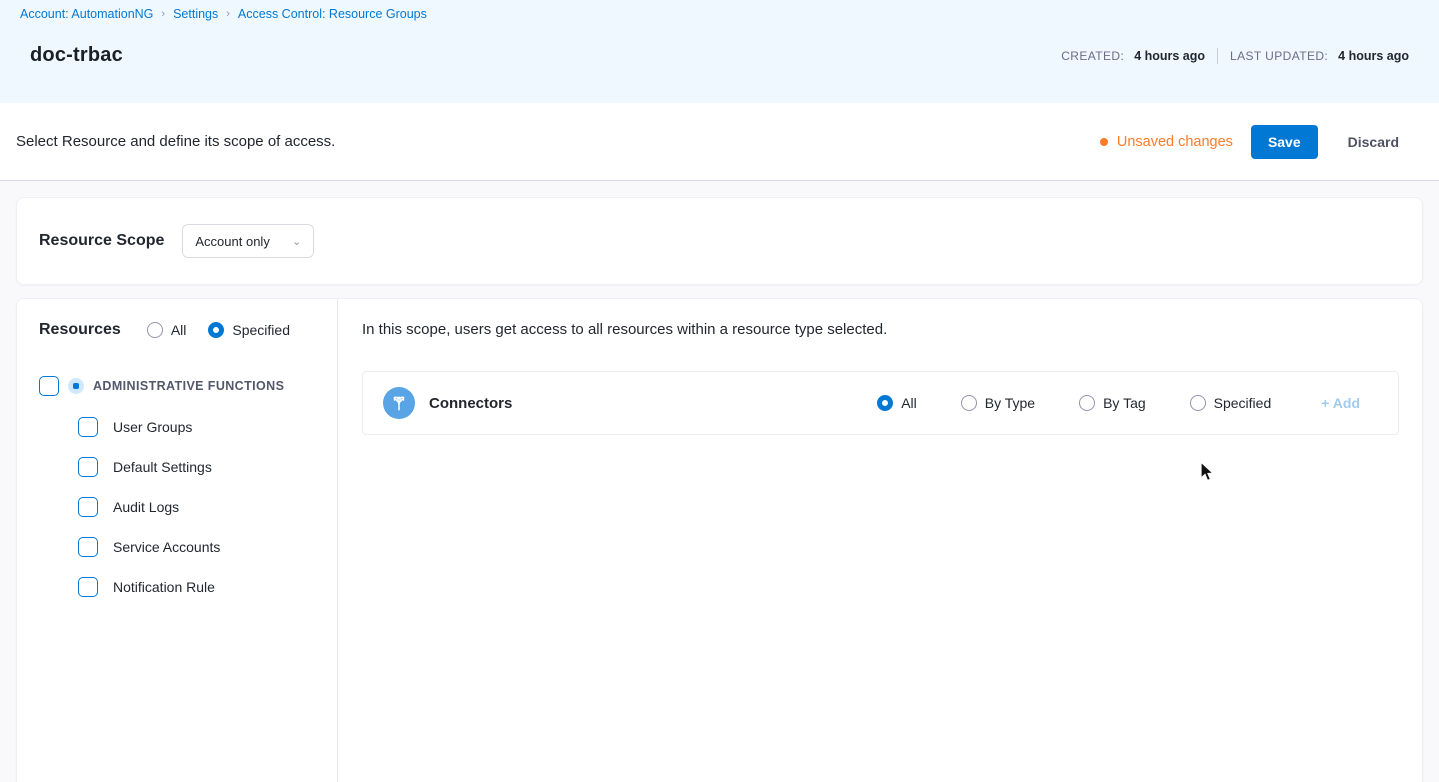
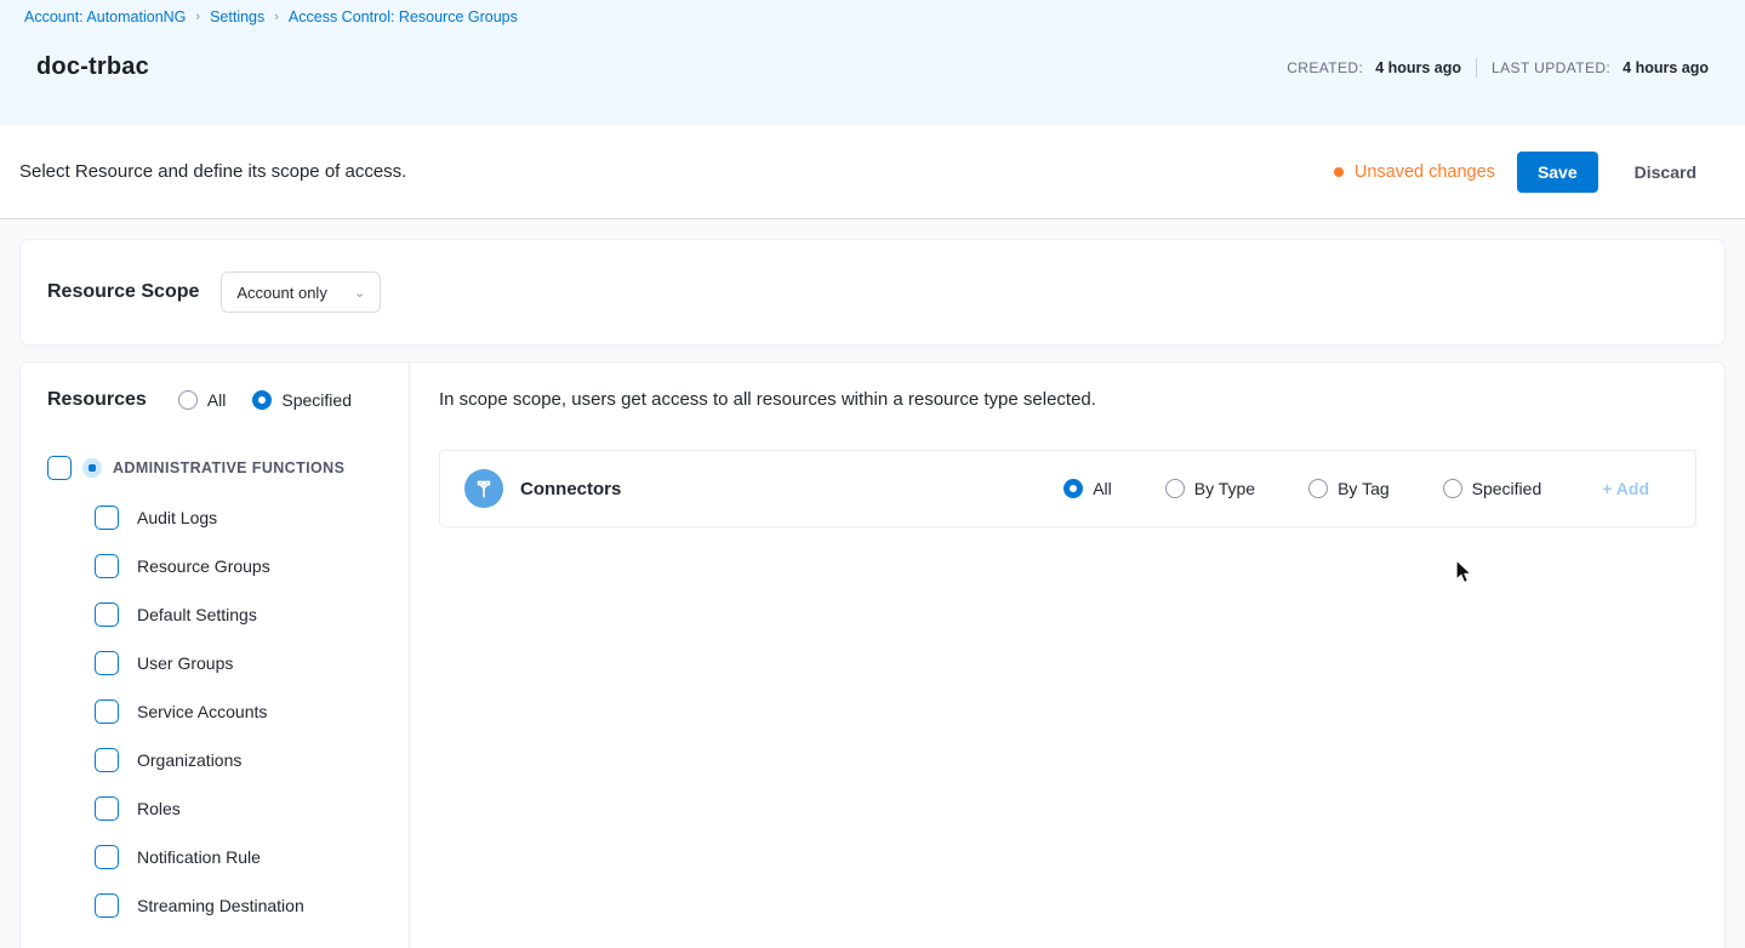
  Account: AutomationNG
  ›
  Settings
  ›
  Access Control: Resource Groups
  doc-trbac
  CREATED:
  4 hours ago
  LAST UPDATED:
  4 hours ago
  Select Resource and define its scope of access.
  Unsaved changes
  Save
  Discard
  Resource Scope
  Account only
  ⌄
  Resources
  All
  Specified
  ADMINISTRATIVE FUNCTIONS
- User Groups
+ Audit Logs
+ Resource Groups
  Default Settings
- Audit Logs
+ User Groups
  Service Accounts
+ Organizations
+ Roles
  Notification Rule
+ Streaming Destination
- In this scope, users get access to all resources within a resource type selected.
+ In scope scope, users get access to all resources within a resource type selected.
  Connectors
  All
  By Type
  By Tag
  Specified
  + Add
